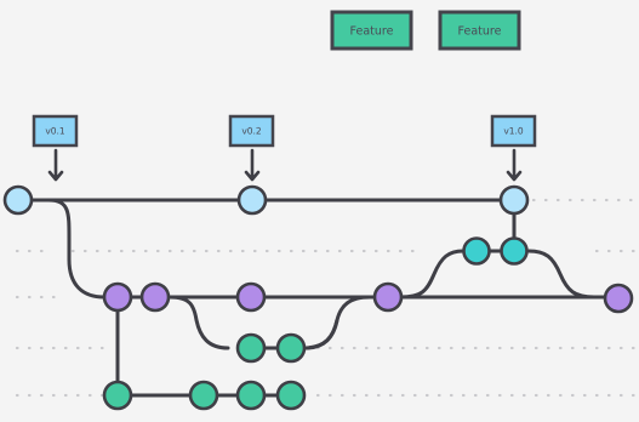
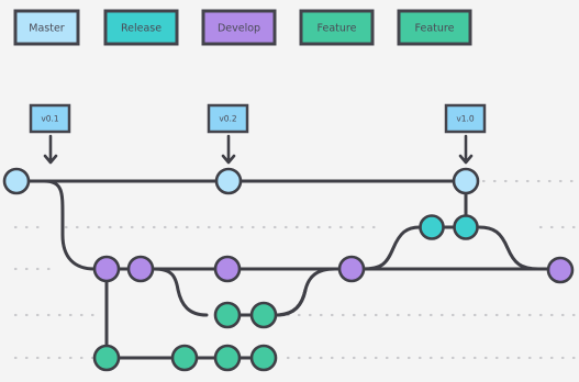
  v0.1
  v0.2
  v1.0
+ Master
+ Release
+ Develop
  Feature
  Feature
